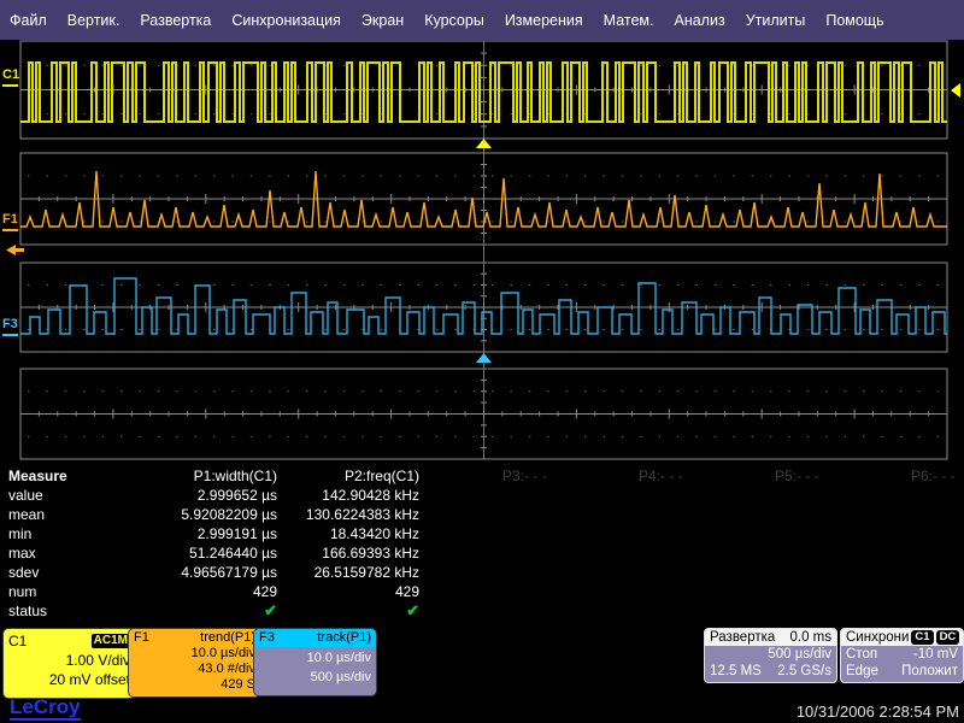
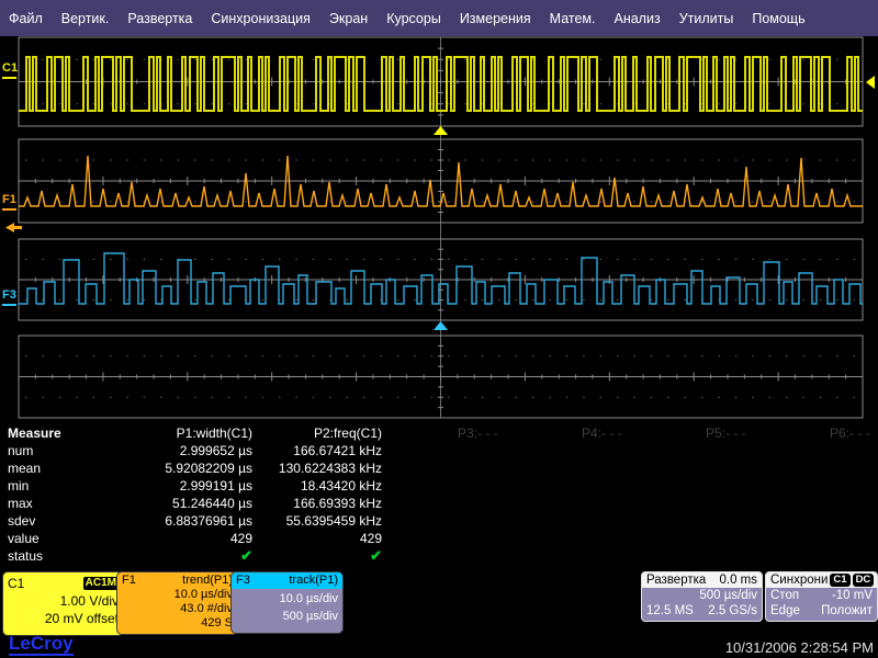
  Файл
  Вертик.
  Развертка
  Синхронизация
  Экран
  Курсоры
  Измерения
  Матем.
  Анализ
  Утилиты
  Помощь
  C1
  F1
  F3
  Measure
  P1:width(C1)
  P2:freq(C1)
- value
+ num
  2.999652 µs
- 142.90428 kHz
+ 166.67421 kHz
  mean
  5.92082209 µs
  130.6224383 kHz
  min
  2.999191 µs
  18.43420 kHz
  max
  51.246440 µs
  166.69393 kHz
  sdev
- 4.96567179 µs
+ 6.88376961 µs
- 26.5159782 kHz
+ 55.6395459 kHz
- num
+ value
  429
  429
  status
  ✔
  ✔
  P3:- - -
  P4:- - -
  P5:- - -
  P6:- - -
  C1
  AC1M
  1.00 V/div
  20 mV offse
  F1
  trend(P1
  10.0 µs/di
  43.0 #/di
  429 S
  F3
  track(P1)
  10.0 µs/div
  500 µs/div
  Развертка
  0.0 ms
  500 µs/div
  12.5 MS
  2.5 GS/s
  Синхрони
  C1
  DC
  Стоп
  -10 mV
  Edge
  Положит
  LeCroy
  10/31/2006 2:28:54 PM
